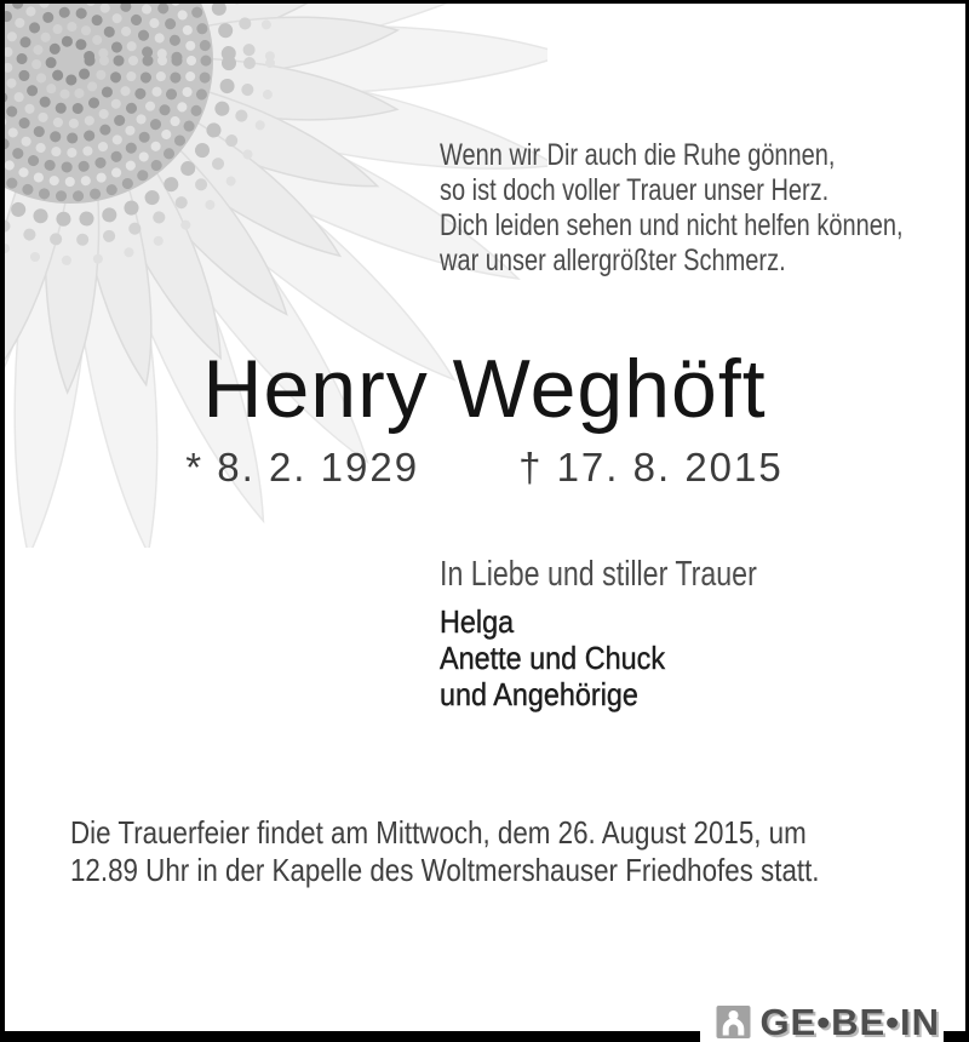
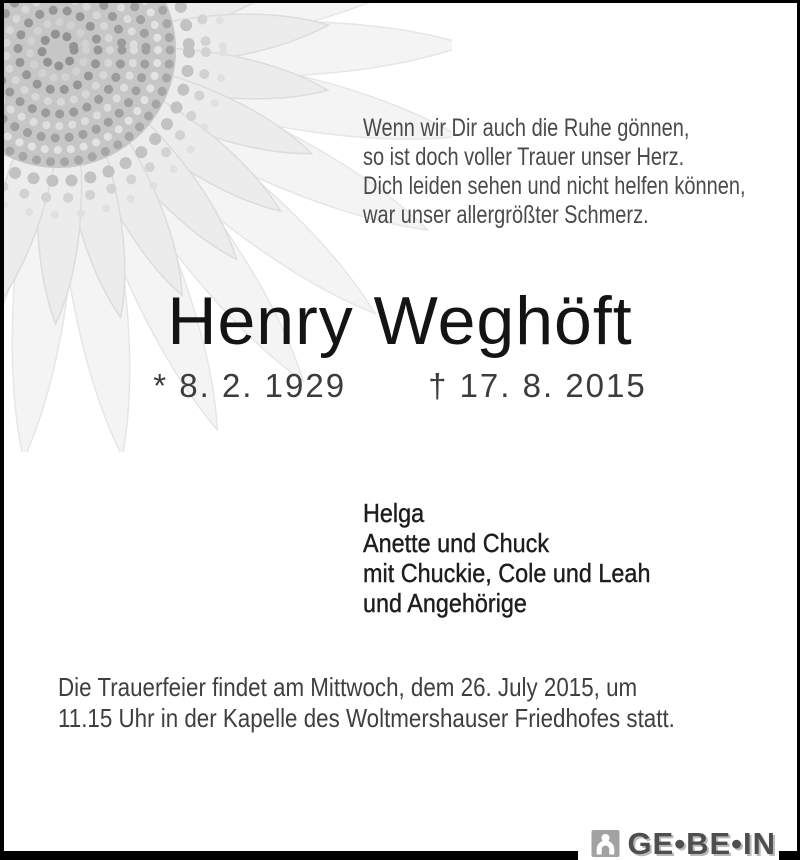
  Wenn wir Dir auch die Ruhe gönnen,
  so ist doch voller Trauer unser Herz.
  Dich leiden sehen und nicht helfen können,
  war unser allergrößter Schmerz.
  Henry Weghöft
  * 8. 2. 1929
  † 17. 8. 2015
- In Liebe und stiller Trauer
  Helga
  Anette und Chuck
+ mit Chuckie, Cole und Leah
  und Angehörige
- Die Trauerfeier findet am Mittwoch, dem 26. August 2015, um
+ Die Trauerfeier findet am Mittwoch, dem 26. July 2015, um
- 12.89 Uhr in der Kapelle des Woltmershauser Friedhofes statt.
+ 11.15 Uhr in der Kapelle des Woltmershauser Friedhofes statt.
  GE•BE•IN
